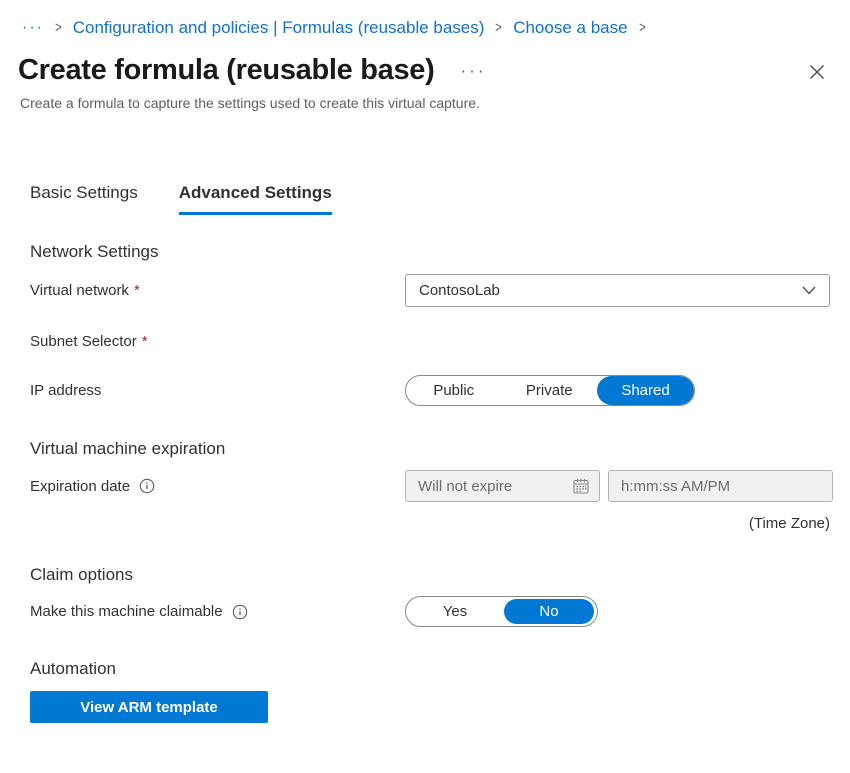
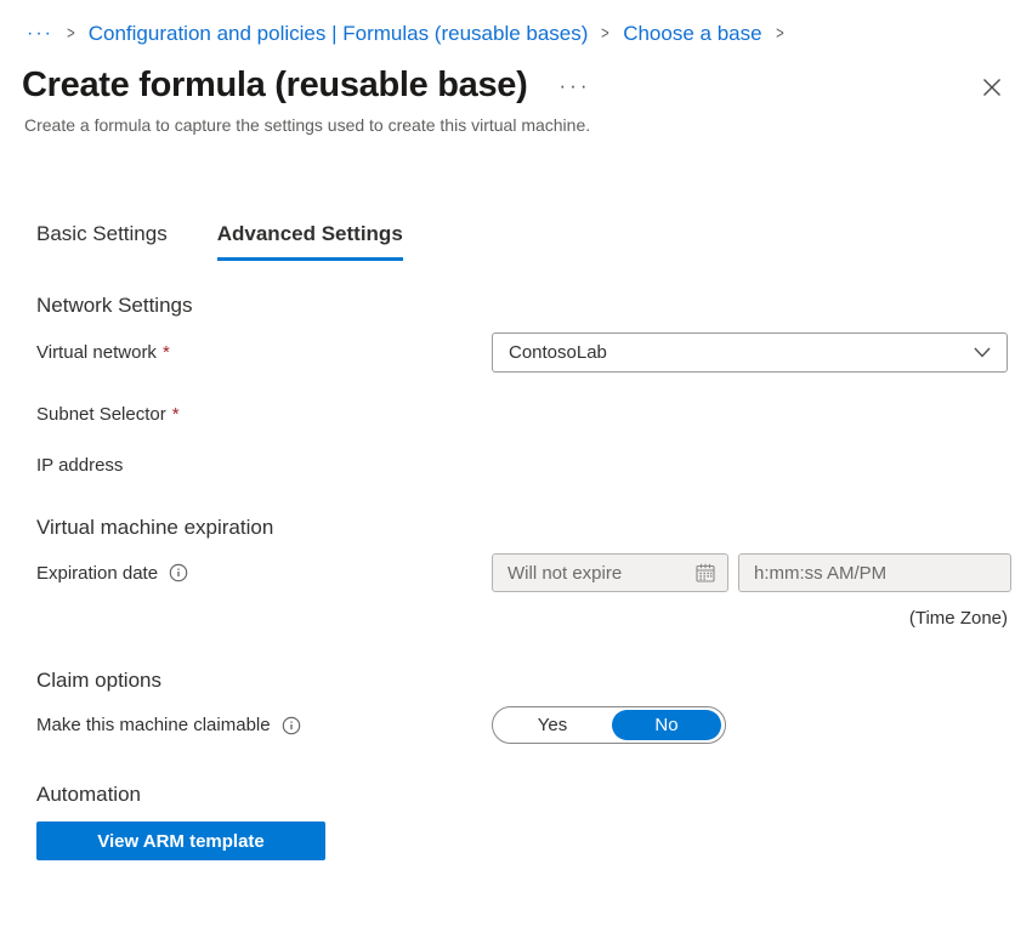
  ···
  >
  Configuration and policies | Formulas (reusable bases)
  >
  Choose a base
  >
  Create formula (reusable base)
  ···
- Create a formula to capture the settings used to create this virtual capture.
+ Create a formula to capture the settings used to create this virtual machine.
  Basic Settings
  Advanced Settings
  Network Settings
  Virtual network
  *
  ContosoLab
  Subnet Selector
  *
  IP address
- Public
- Private
- Shared
  Virtual machine expiration
  Expiration date
  Will not expire
  h:mm:ss AM/PM
  (Time Zone)
  Claim options
  Make this machine claimable
  Yes
  No
  Automation
  View ARM template
